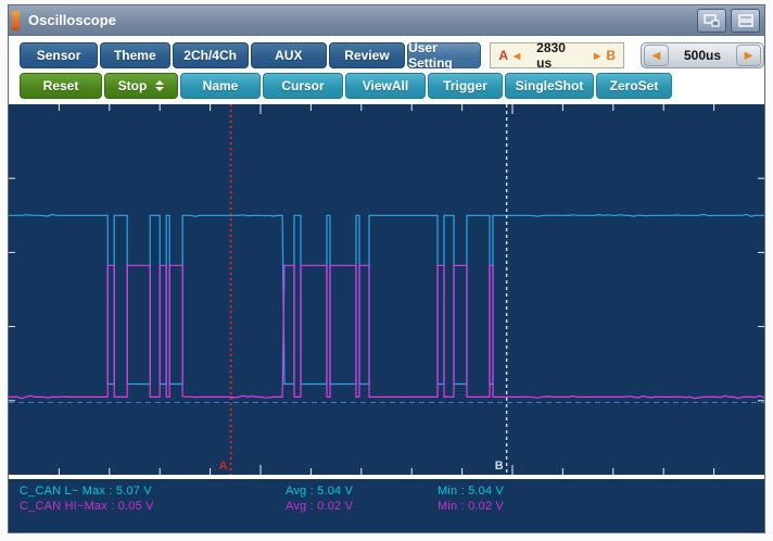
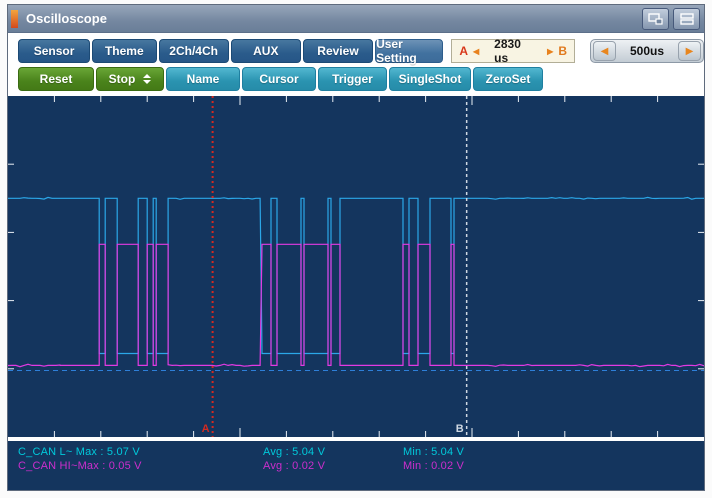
  Oscilloscope
  Sensor
  Theme
  2Ch/4Ch
  AUX
  Review
  User Setting
  A
  ◀
  2830 us
  ▶
  B
  ◀
  500us
  ▶
  Reset
  Stop
  Name
  Cursor
- ViewAll
  Trigger
  SingleShot
  ZeroSet
  A
  B
  C_CAN L~ Max : 5.07 V
  Avg : 5.04 V
  Min : 5.04 V
  C_CAN HI~Max : 0.05 V
  Avg : 0.02 V
  Min : 0.02 V
